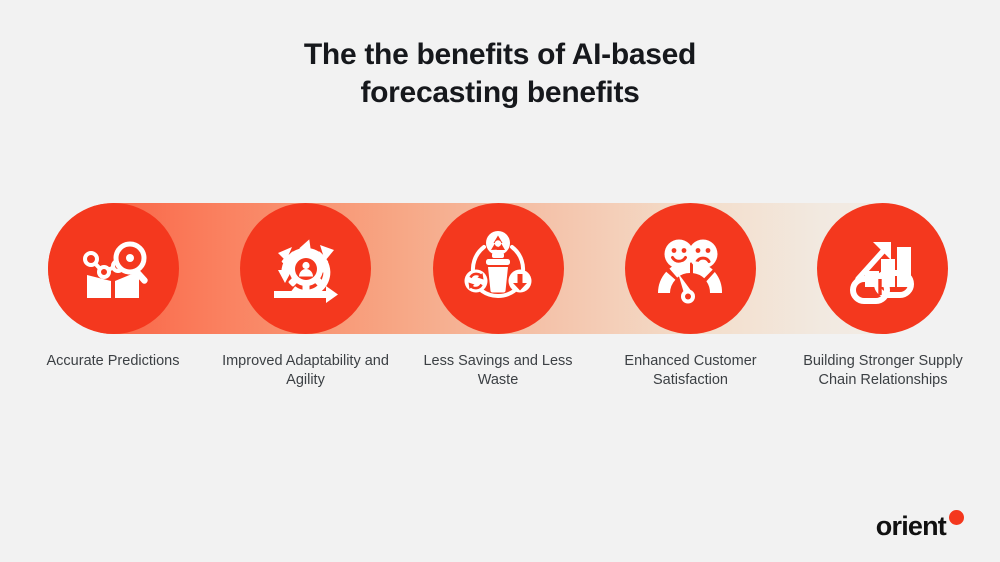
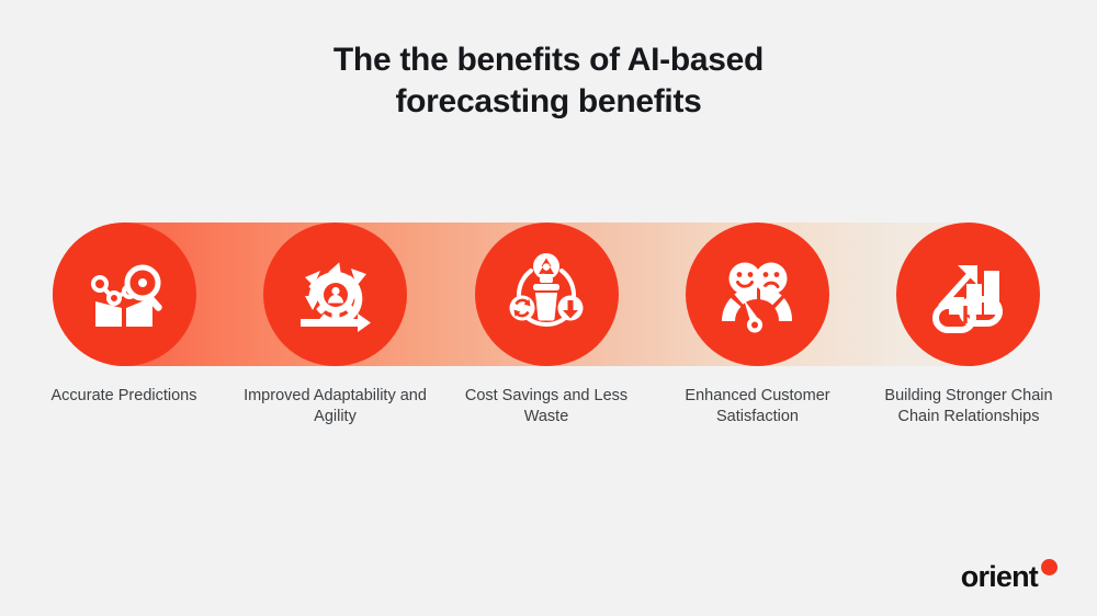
  The the benefits of AI-based forecasting benefits
  Accurate Predictions
  Improved Adaptability and Agility
- Less Savings and Less Waste
+ Cost Savings and Less Waste
  Enhanced Customer Satisfaction
- Building Stronger Supply Chain Relationships
+ Building Stronger Chain Chain Relationships
  orient
